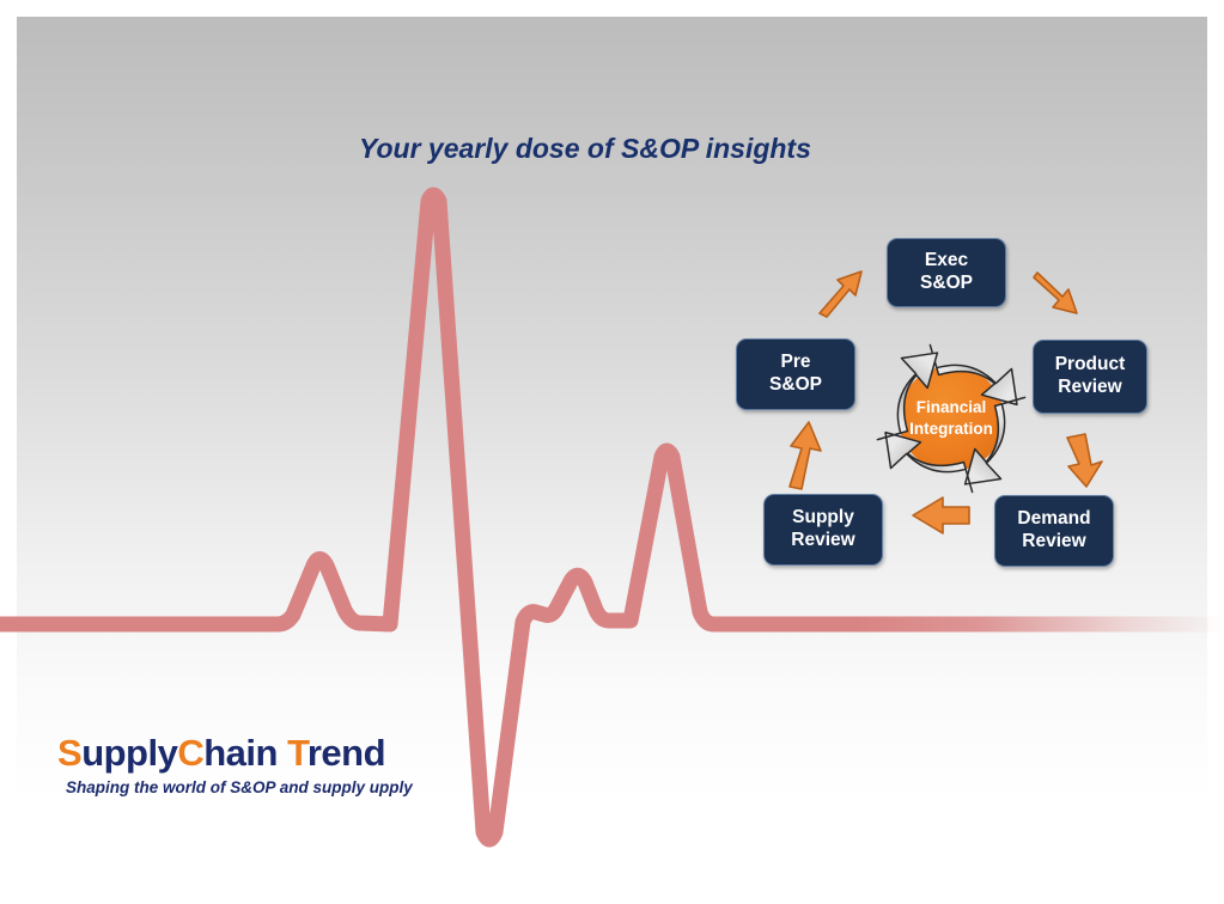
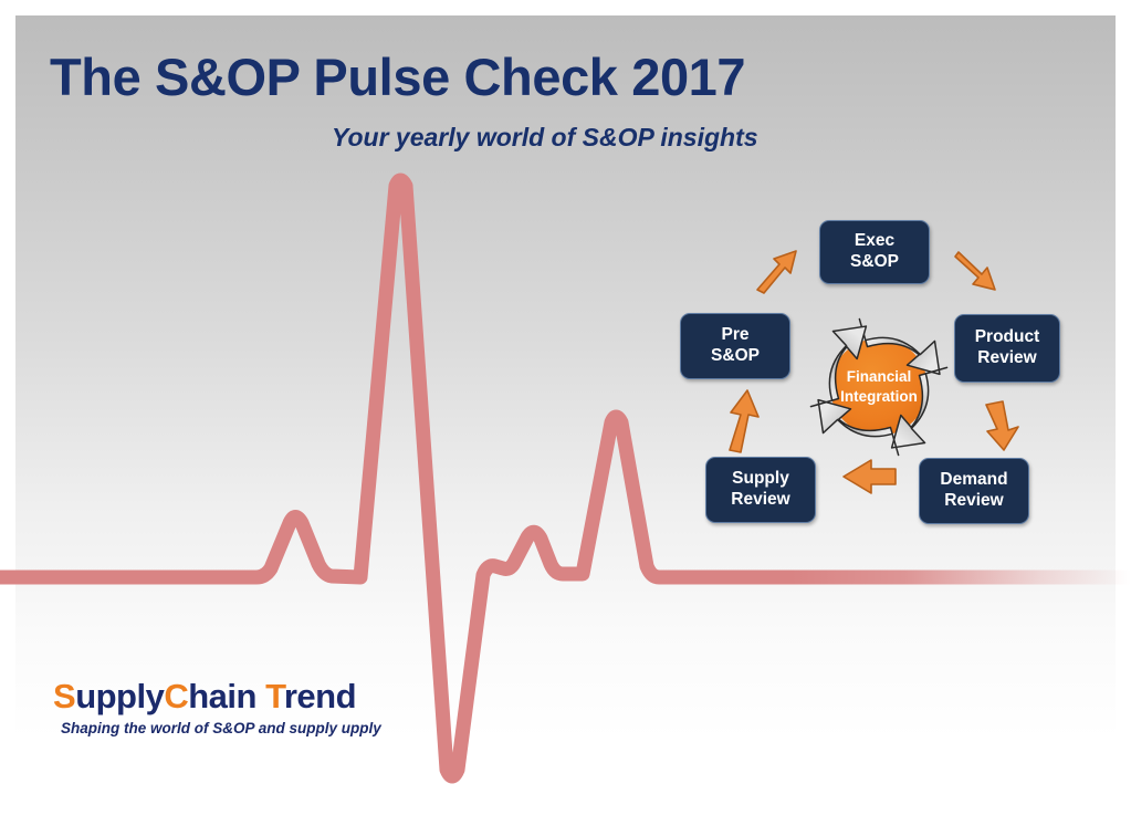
+ The S&OP Pulse Check 2017
- Your yearly dose of S&OP insights
+ Your yearly world of S&OP insights
  Financial
  Integration
  Exec
  S&OP
  Product
  Review
  Demand
  Review
  Supply
  Review
  Pre
  S&OP
  SupplyChain Trend
  Shaping the world of S&OP and supply upply
